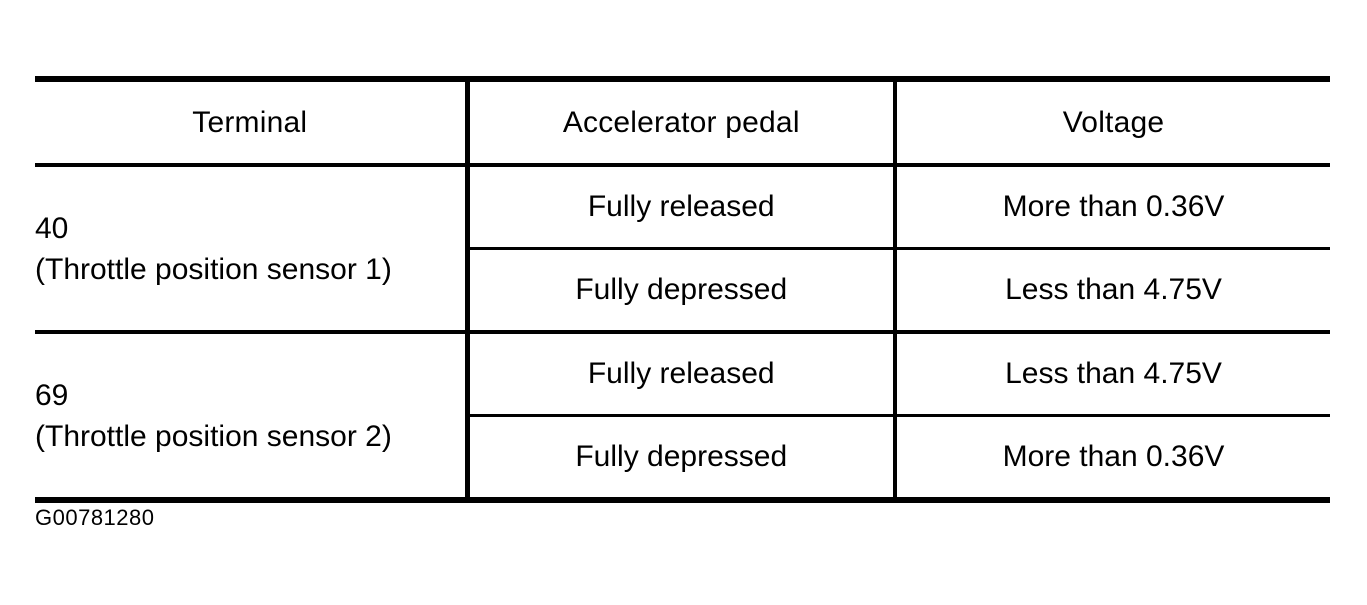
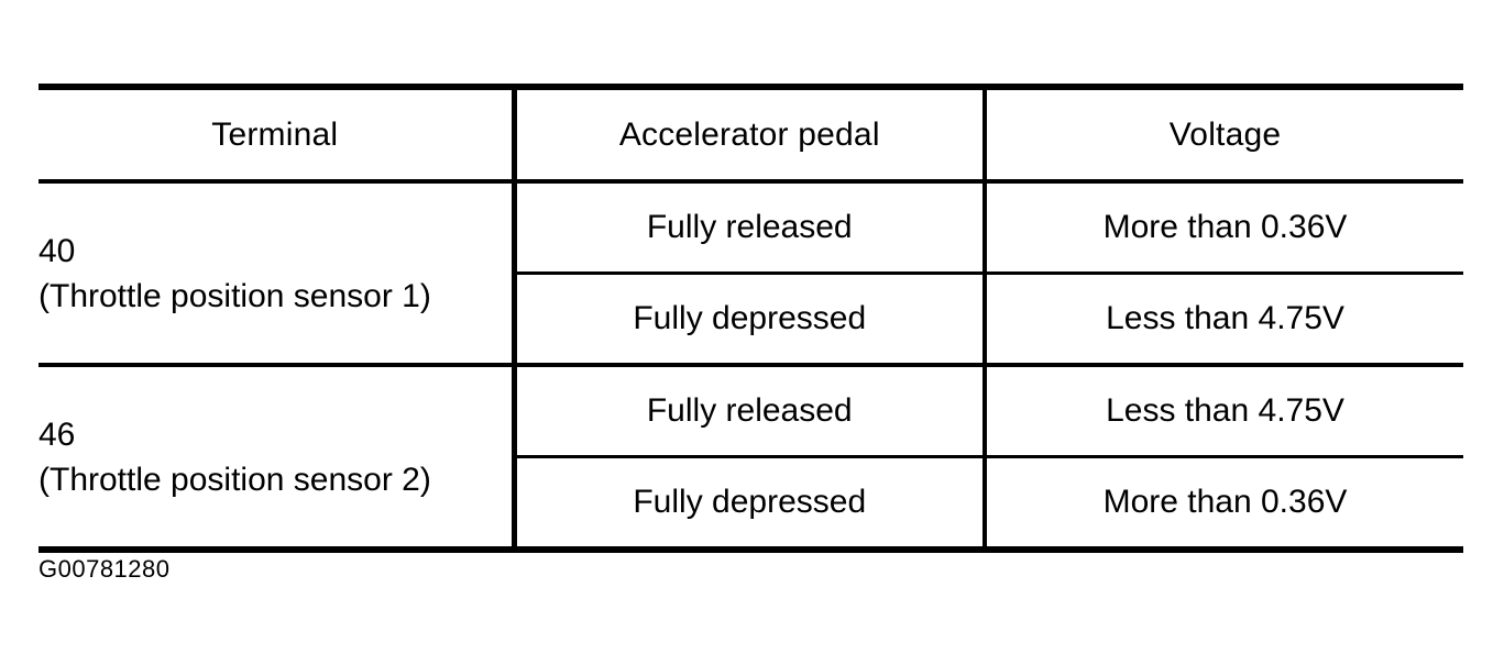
  Terminal	Accelerator pedal	Voltage
  40 (Throttle position sensor 1)	Fully released	More than 0.36V
  Fully depressed	Less than 4.75V
- 69 (Throttle position sensor 2)	Fully released	Less than 4.75V
+ 46 (Throttle position sensor 2)	Fully released	Less than 4.75V
  Fully depressed	More than 0.36V
  G00781280
